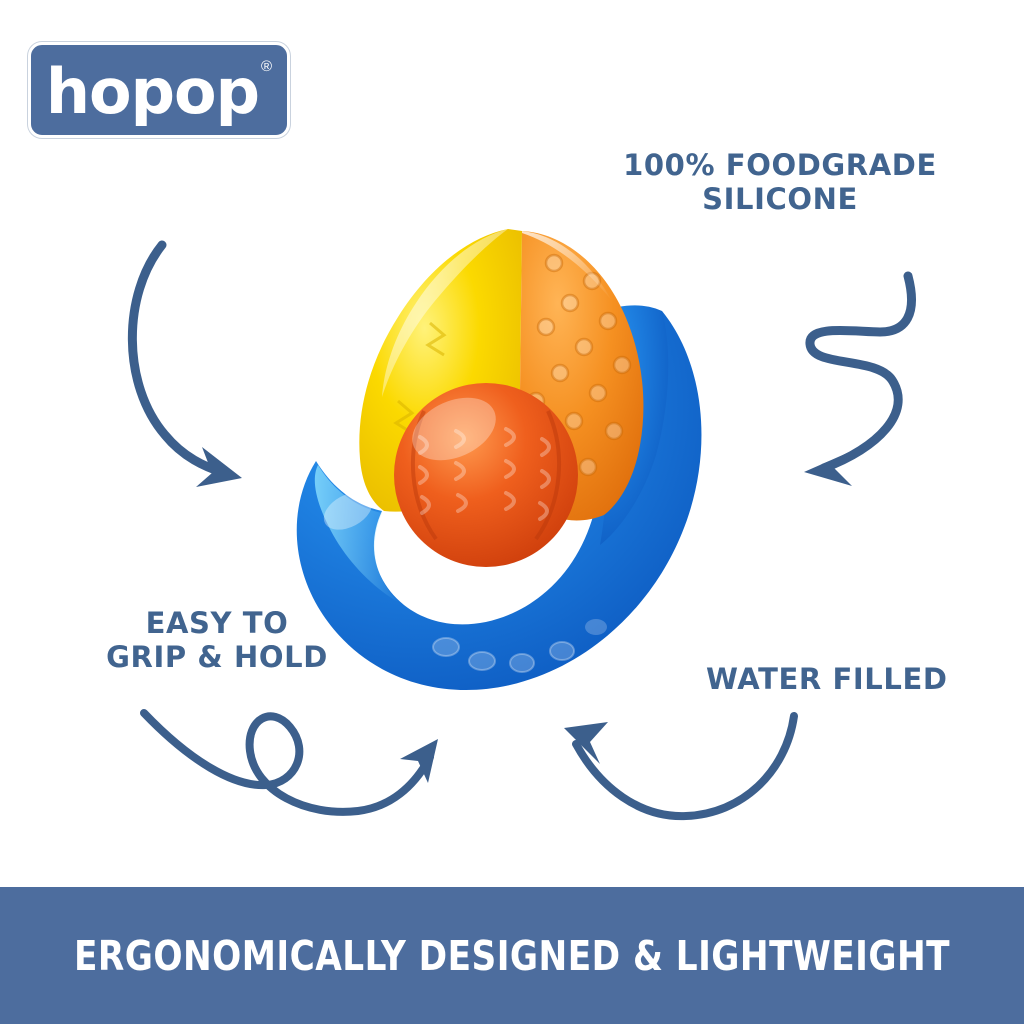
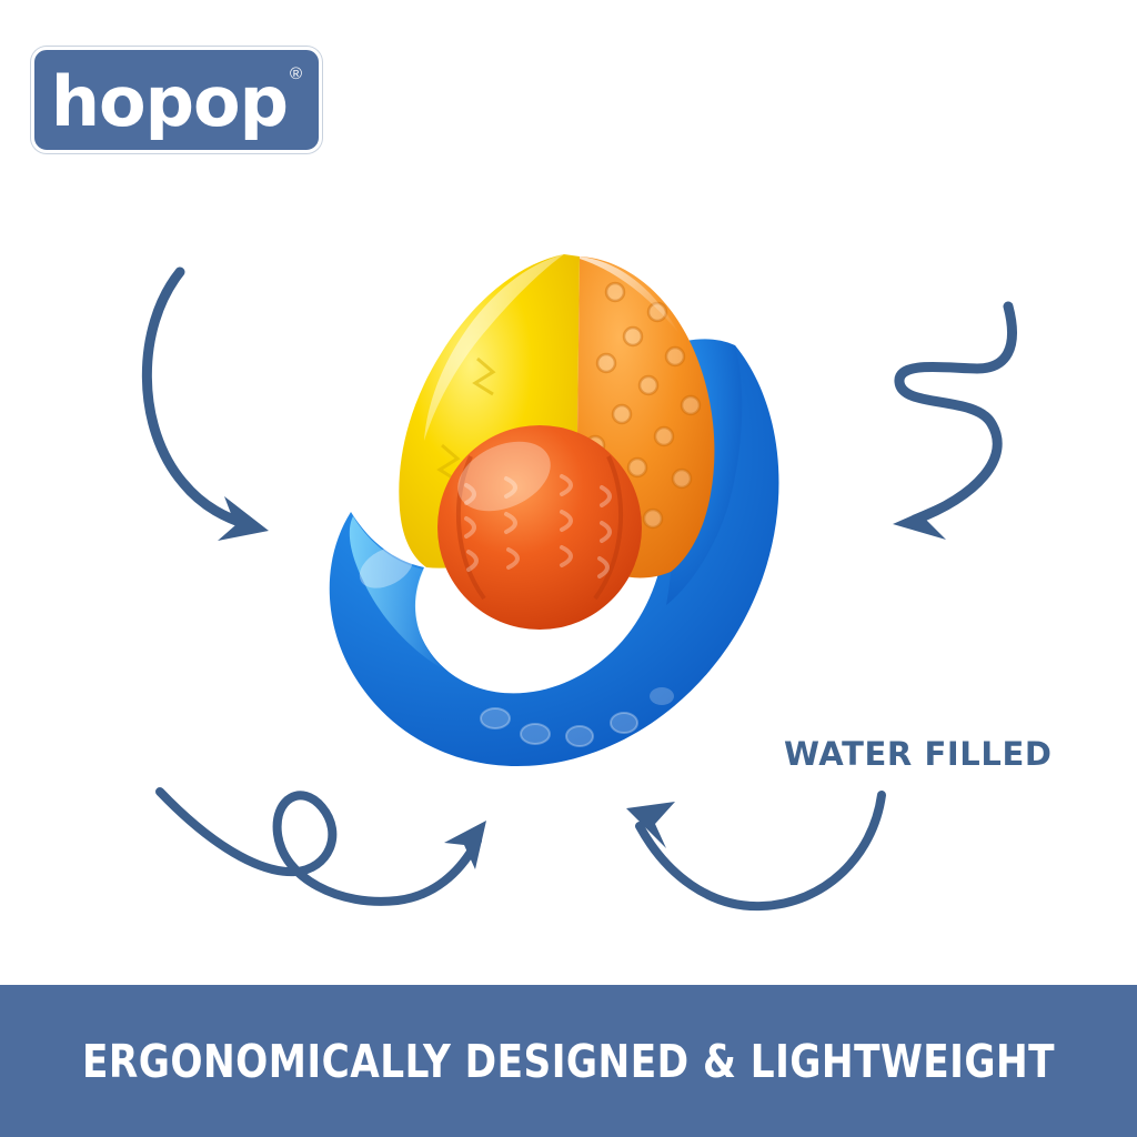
  hopop
  ®
- 100% FOODGRADE
- SILICONE
- EASY TO
- GRIP & HOLD
  WATER FILLED
  ERGONOMICALLY DESIGNED & LIGHTWEIGHT
